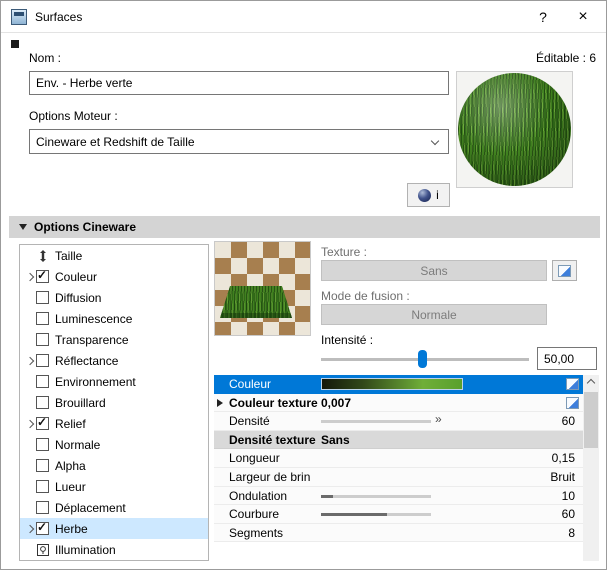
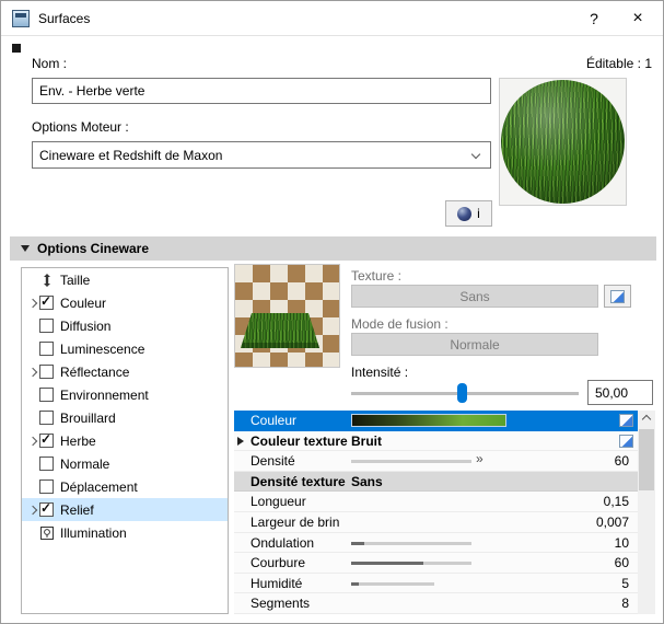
  Surfaces
  ?
  ×
  Nom :
- Éditable : 6
+ Éditable : 1
  Env. - Herbe verte
  Options Moteur :
- Cineware et Redshift de Taille
+ Cineware et Redshift de Maxon
  i
  Options Cineware
  Taille
  Couleur
  Diffusion
  Luminescence
- Transparence
  Réflectance
  Environnement
  Brouillard
- Relief
+ Herbe
  Normale
- Alpha
- Lueur
  Déplacement
- Herbe
+ Relief
  Illumination
  Texture :
  Sans
  Mode de fusion :
  Normale
  Intensité :
  50,00
  Couleur
  Couleur texture
- 0,007
+ Bruit
  Densité
  60
  Densité texture
  Sans
  Longueur
  0,15
  Largeur de brin
- Bruit
+ 0,007
  Ondulation
  10
  Courbure
  60
+ Humidité
+ 5
  Segments
  8
